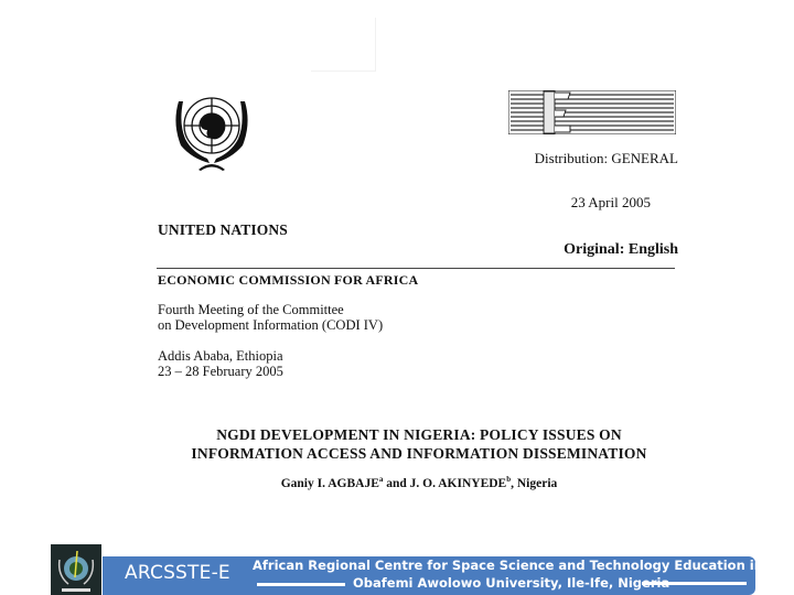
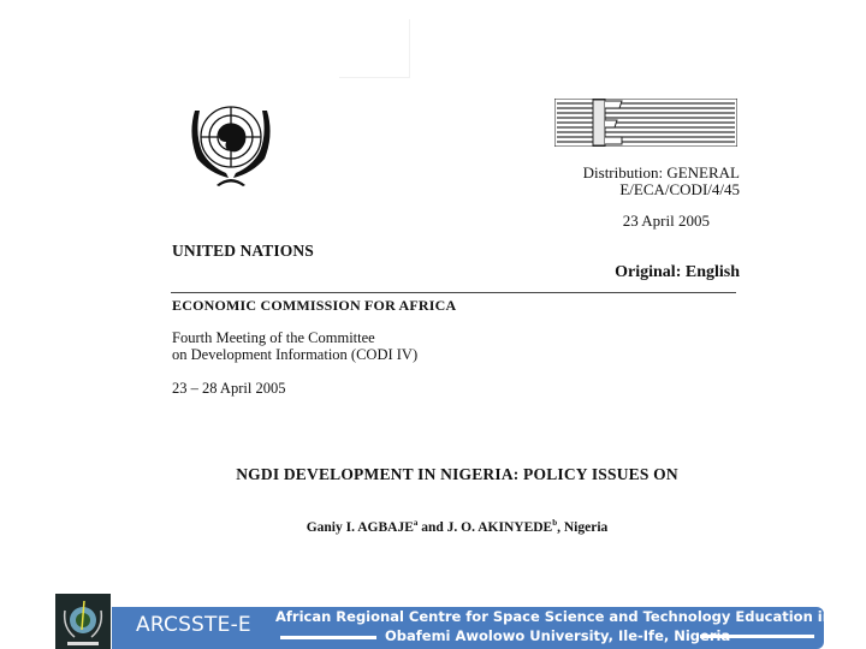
  Distribution: GENERAL
+ E/ECA/CODI/4/45
  23 April 2005
  UNITED NATIONS
  Original: English
  ECONOMIC COMMISSION FOR AFRICA
  Fourth Meeting of the Committee
  on Development Information (CODI IV)
- Addis Ababa, Ethiopia
- 23 – 28 February 2005
+ 23 – 28 April 2005
  NGDI DEVELOPMENT IN NIGERIA: POLICY ISSUES ON
- INFORMATION ACCESS AND INFORMATION DISSEMINATION
  Ganiy I. AGBAJEa and J. O. AKINYEDEb, Nigeria
  ARCSSTE-E
  African Regional Centre for Space Science and Technology Education in Eng
  Obafemi Awolowo University, Ile-Ife, Nig
